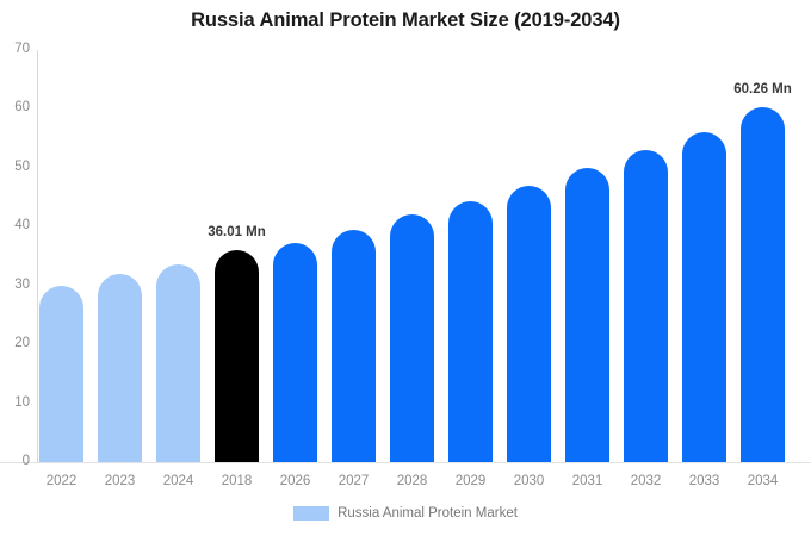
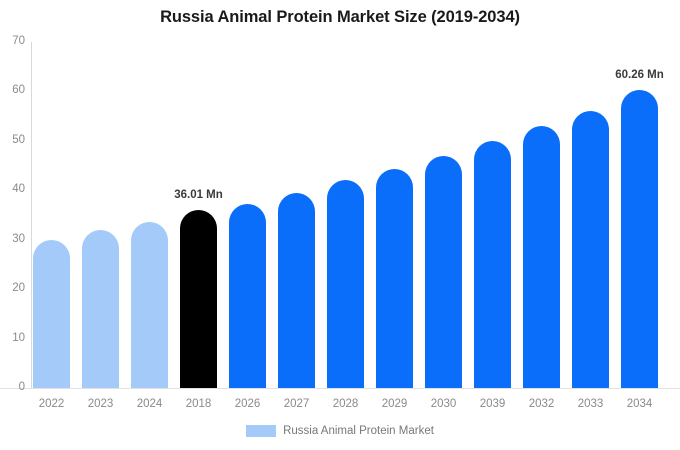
  Russia Animal Protein Market Size (2019-2034)
  0
  10
  20
  30
  40
  50
  60
  70
  2022
  2023
  2024
  2018
  2026
  2027
  2028
  2029
  2030
- 2031
+ 2039
  2032
  2033
  2034
  Russia Animal Protein Market
  36.01 Mn
  60.26 Mn
